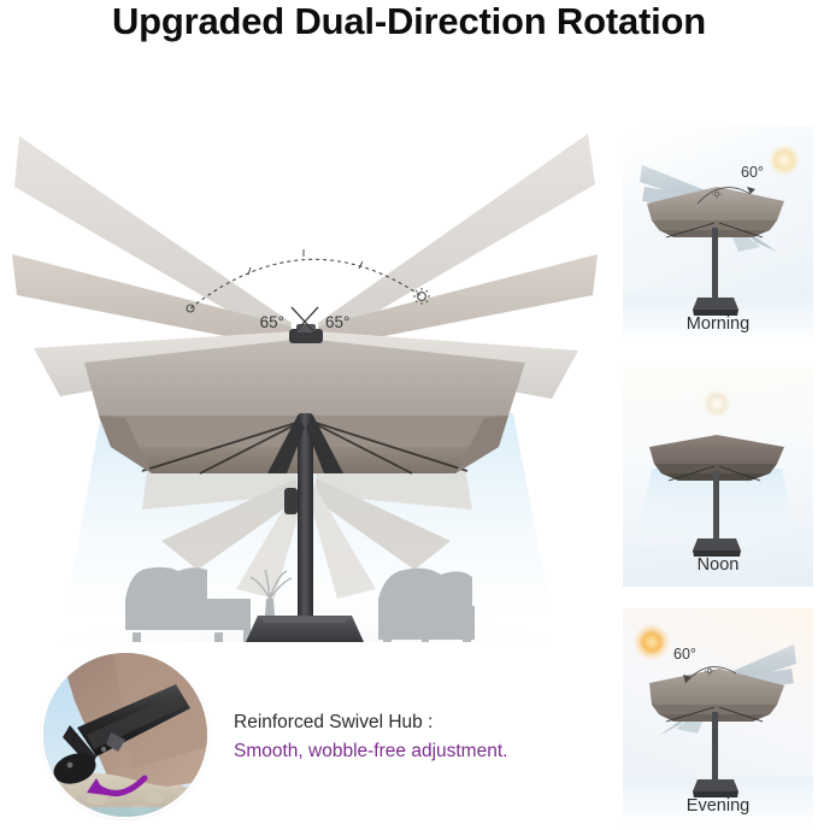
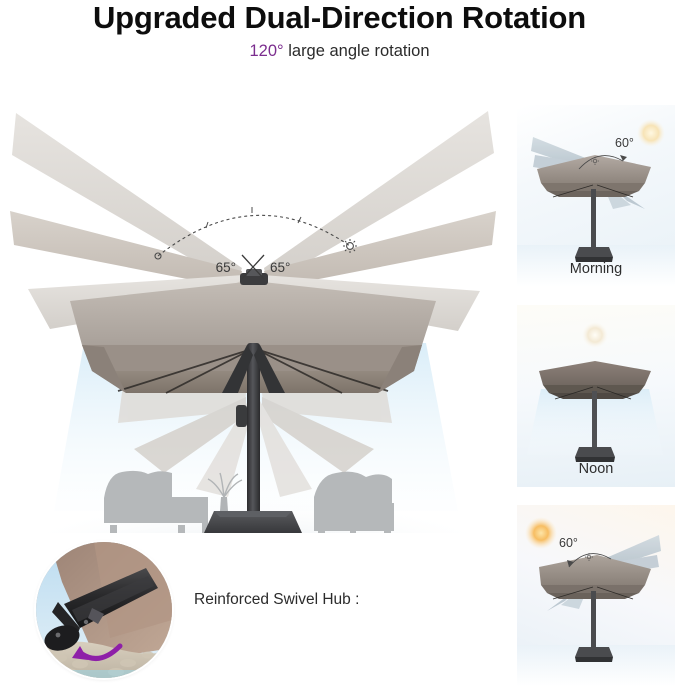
  Upgraded Dual-Direction Rotation
+ 120° large angle rotation
  65°
  65°
  60°
  Morning
  Noon
  60°
- Evening
  Reinforced Swivel Hub :
- Smooth, wobble-free adjustment.
